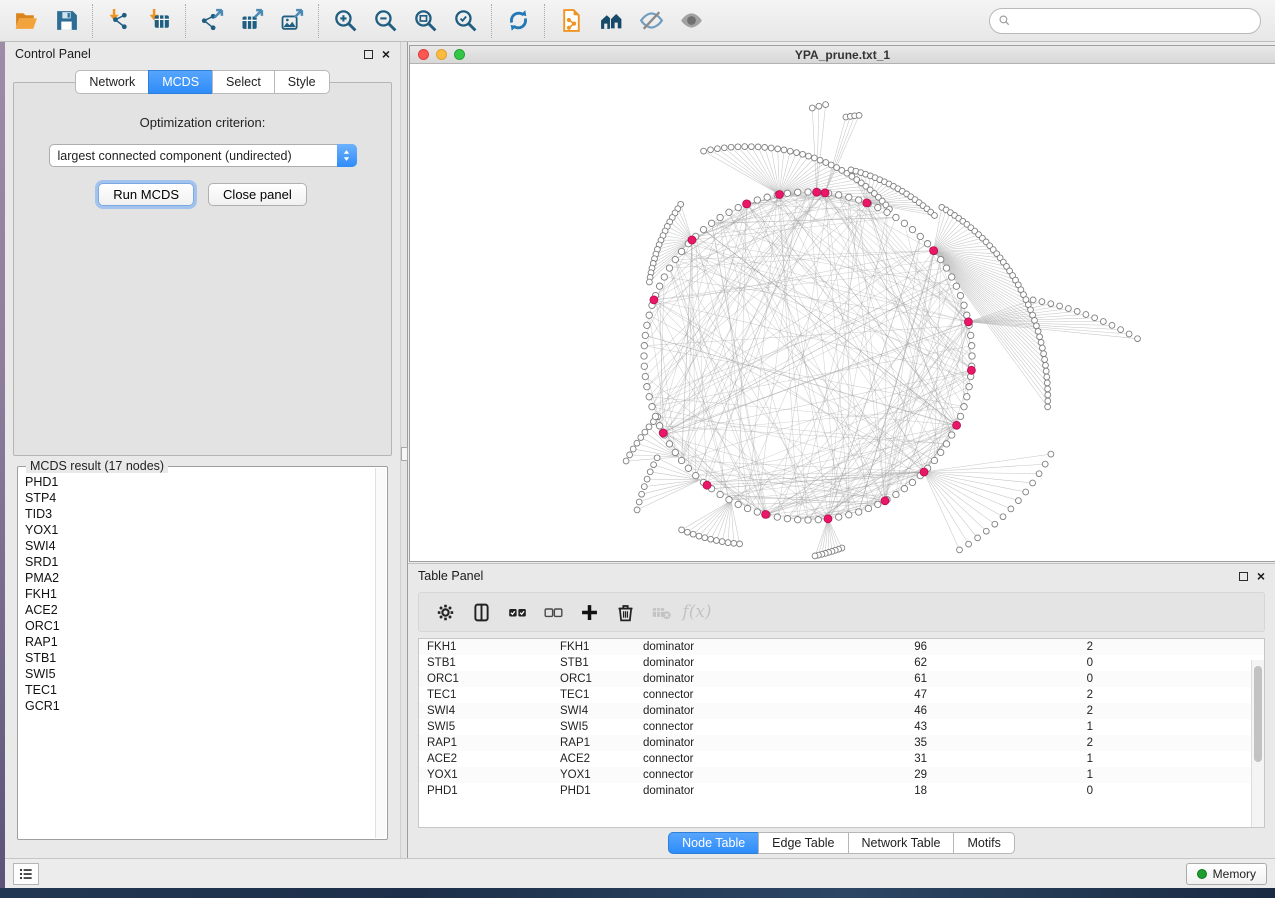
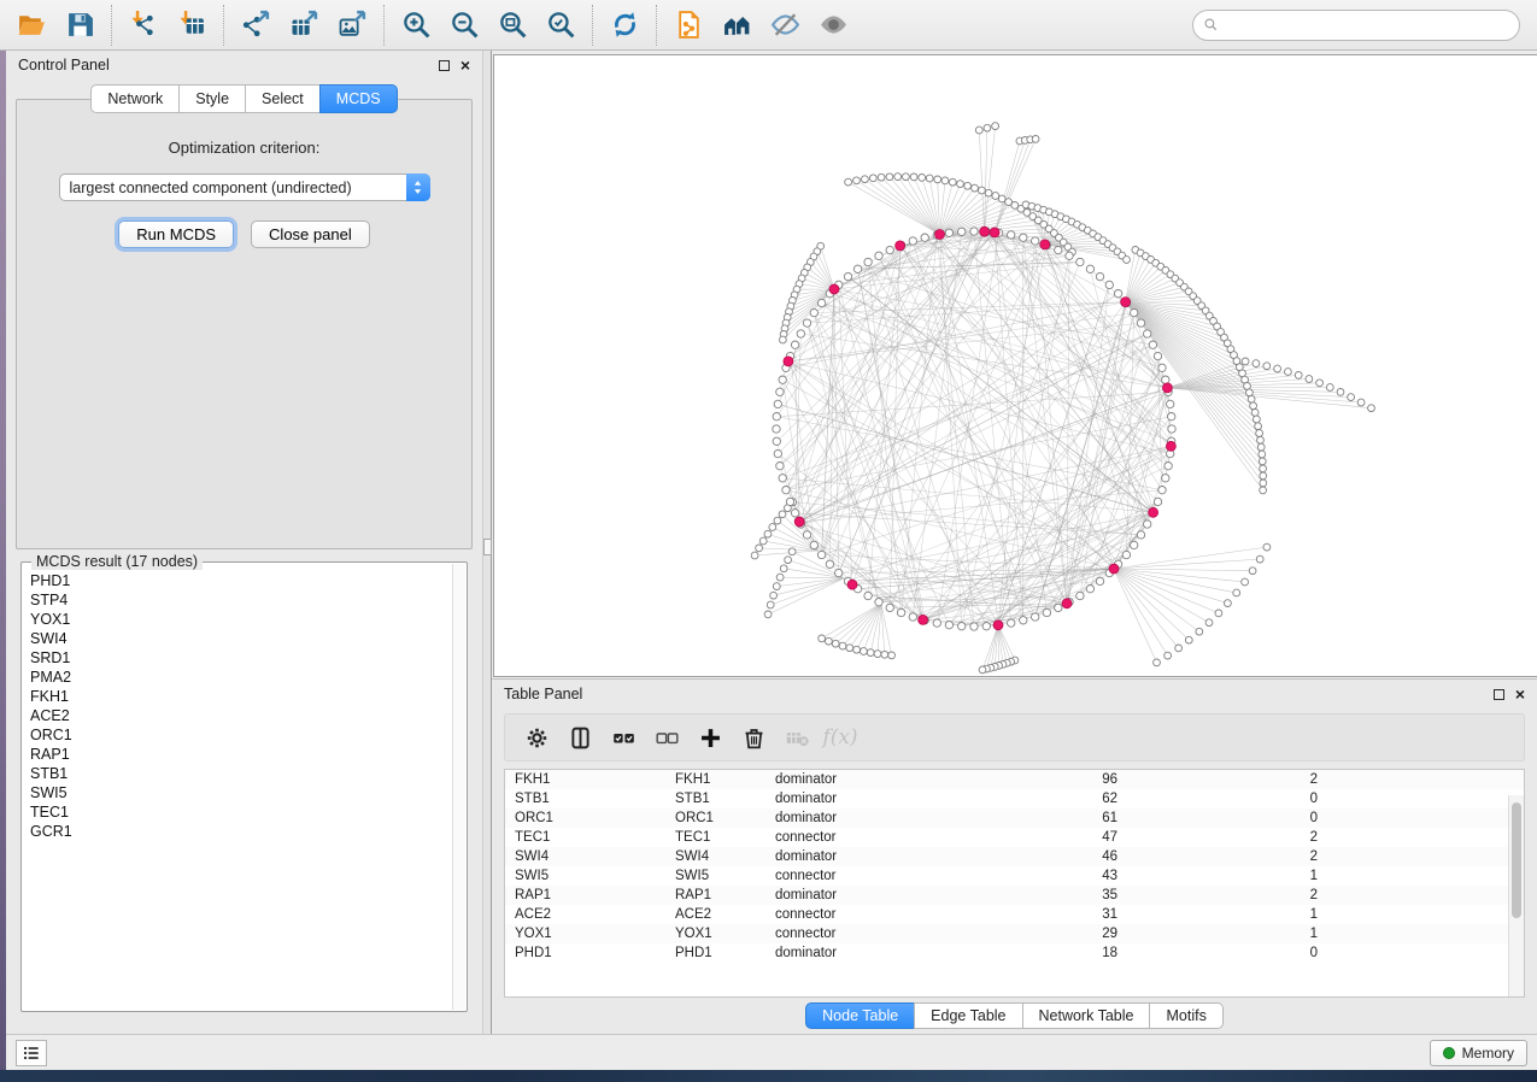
  Control Panel
  ×
  Network
- MCDS
+ Style
  Select
- Style
+ MCDS
  Optimization criterion:
  largest connected component (undirected)
  Run MCDS
  Close panel
  MCDS result (17 nodes)
  PHD1
  STP4
- TID3
  YOX1
  SWI4
  SRD1
  PMA2
  FKH1
  ACE2
  ORC1
  RAP1
  STB1
  SWI5
  TEC1
  GCR1
- YPA_prune.txt_1
  Table Panel
  ×
  f(x)
  FKH1
  FKH1
  dominator
  96
  2
  STB1
  STB1
  dominator
  62
  0
  ORC1
  ORC1
  dominator
  61
  0
  TEC1
  TEC1
  connector
  47
  2
  SWI4
  SWI4
  dominator
  46
  2
  SWI5
  SWI5
  connector
  43
  1
  RAP1
  RAP1
  dominator
  35
  2
  ACE2
  ACE2
  connector
  31
  1
  YOX1
  YOX1
  connector
  29
  1
  PHD1
  PHD1
  dominator
  18
  0
  Node Table
  Edge Table
  Network Table
  Motifs
  Memory
